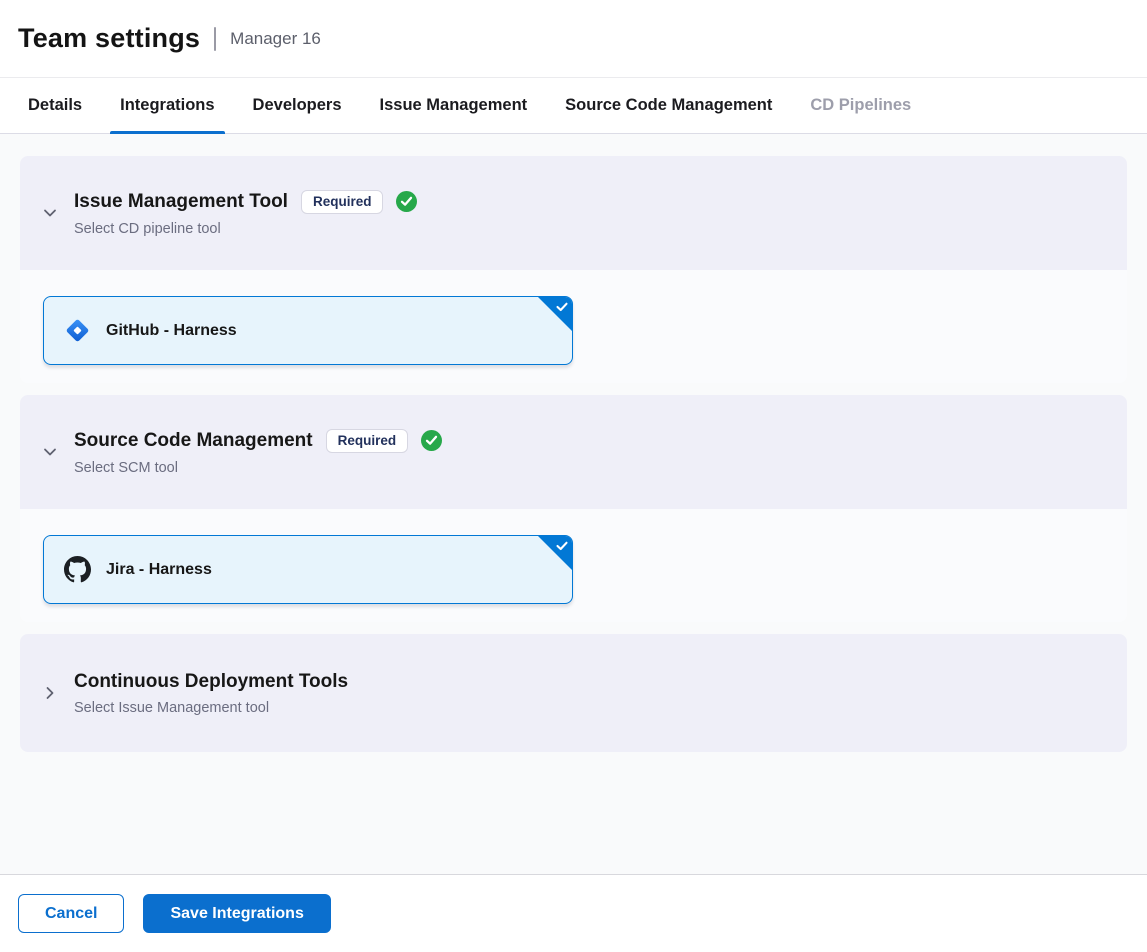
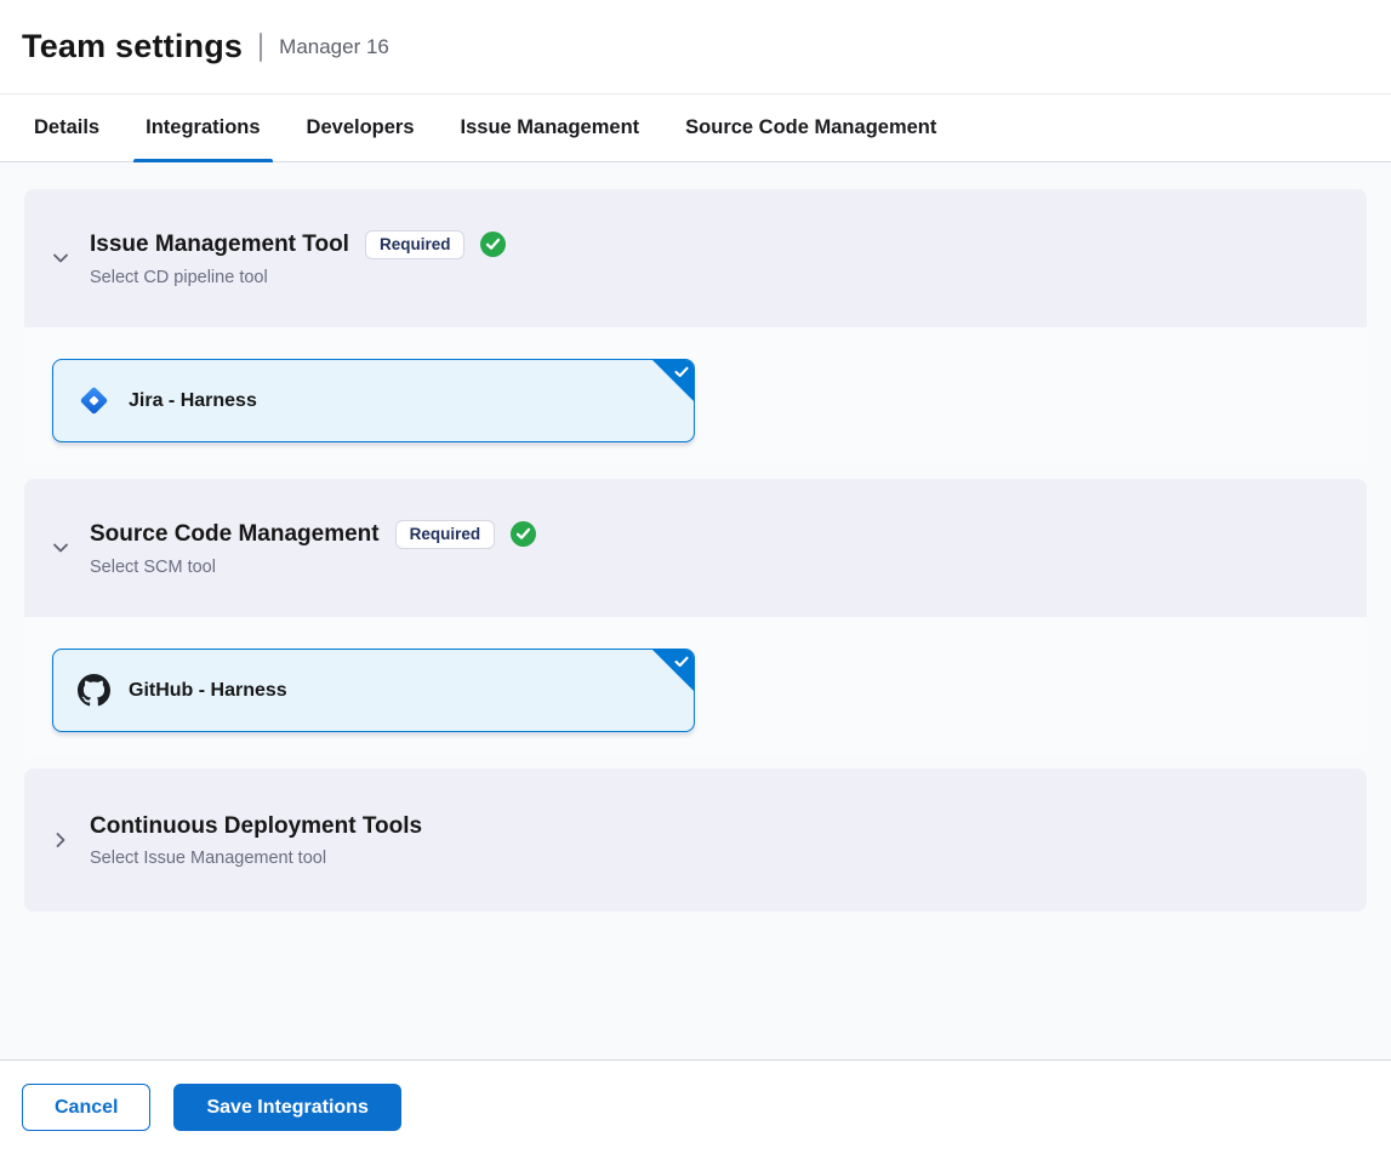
  Team settings
  Manager 16
  Details
  Integrations
  Developers
  Issue Management
  Source Code Management
- CD Pipelines
  Issue Management Tool
  Required
  Select CD pipeline tool
- GitHub - Harness
+ Jira - Harness
  Source Code Management
  Required
  Select SCM tool
- Jira - Harness
+ GitHub - Harness
  Continuous Deployment Tools
  Select Issue Management tool
  Cancel
  Save Integrations
